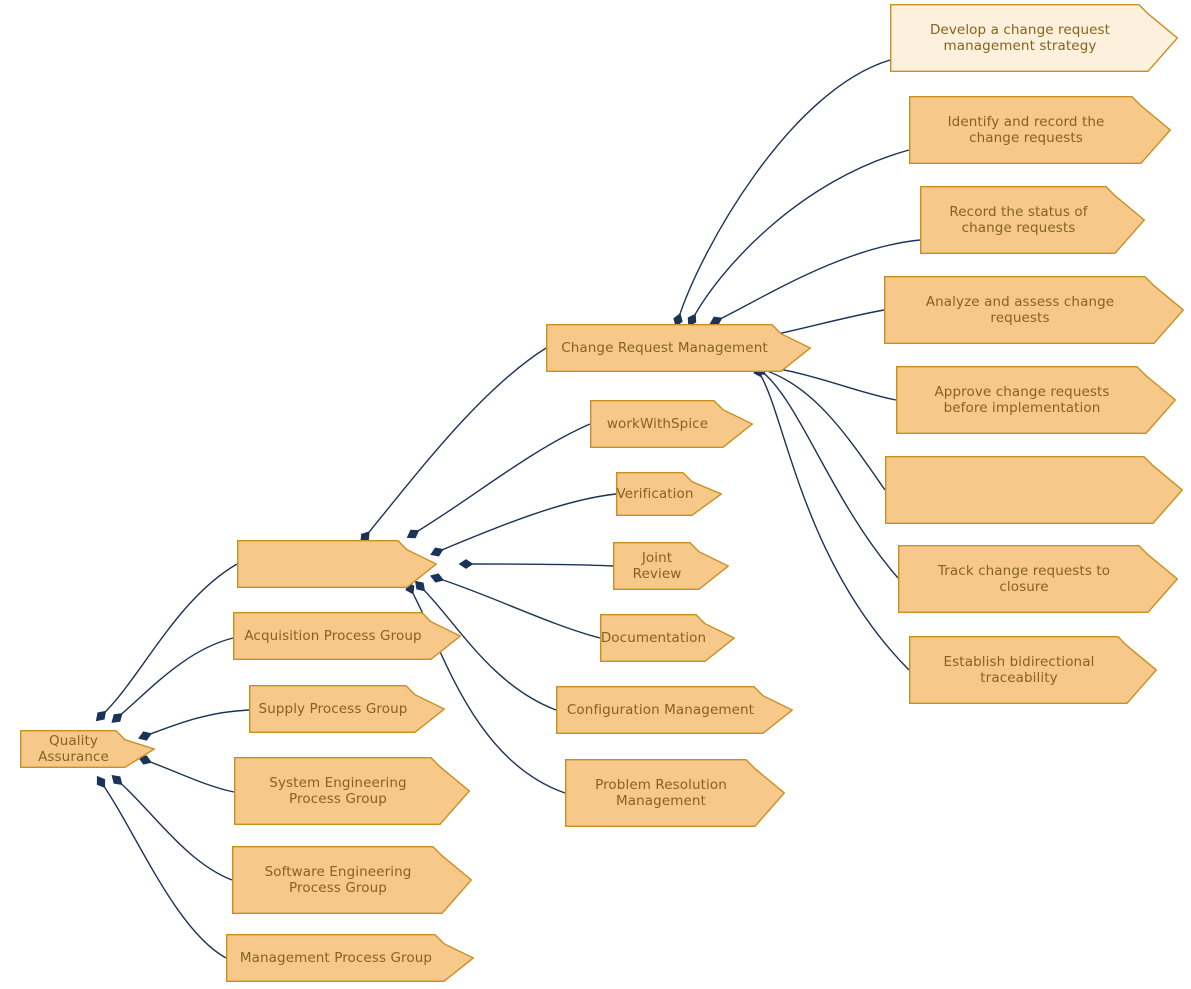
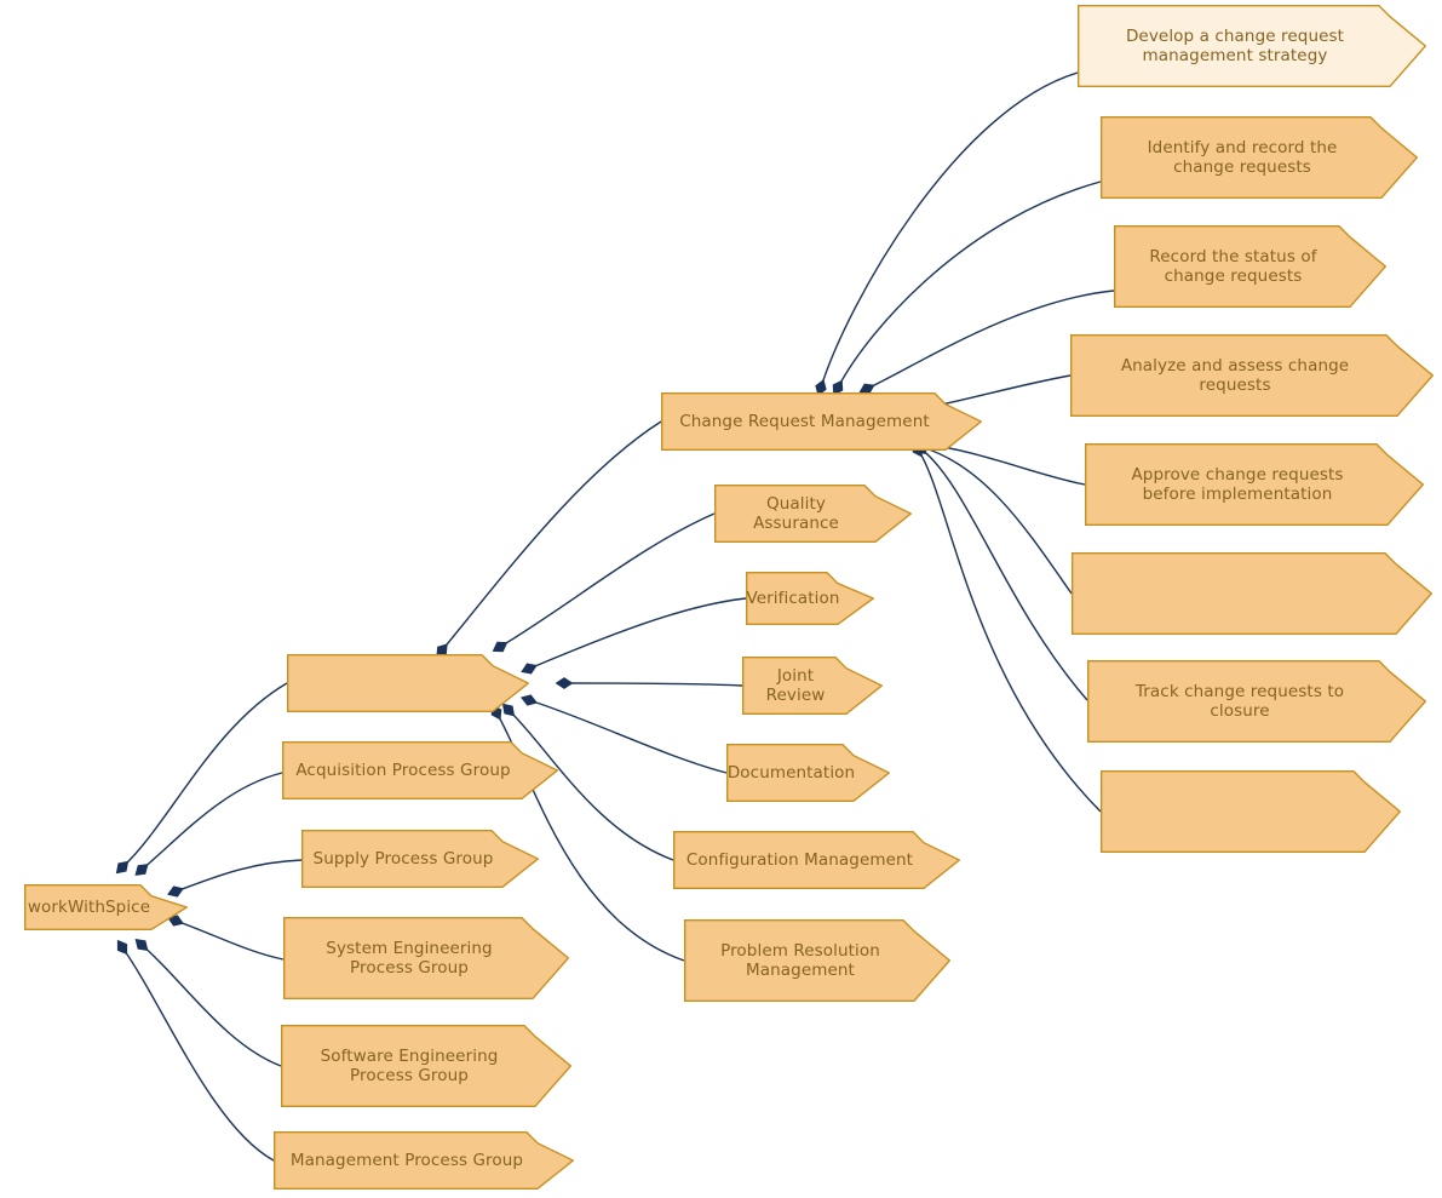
- Quality Assurance
+ workWithSpice
  Acquisition Process Group
  Supply Process Group
  System Engineering
  Process Group
  Software Engineering
  Process Group
  Management Process Group
  Change Request Management
- workWithSpice
+ Quality Assurance
  Verification
  Joint Review
  Documentation
  Configuration Management
  Problem Resolution
  Management
  Develop a change request
  management strategy
  Identify and record the
  change requests
  Record the status of
  change requests
  Analyze and assess change
  requests
  Approve change requests
  before implementation
  Track change requests to
  closure
- Establish bidirectional
- traceability
